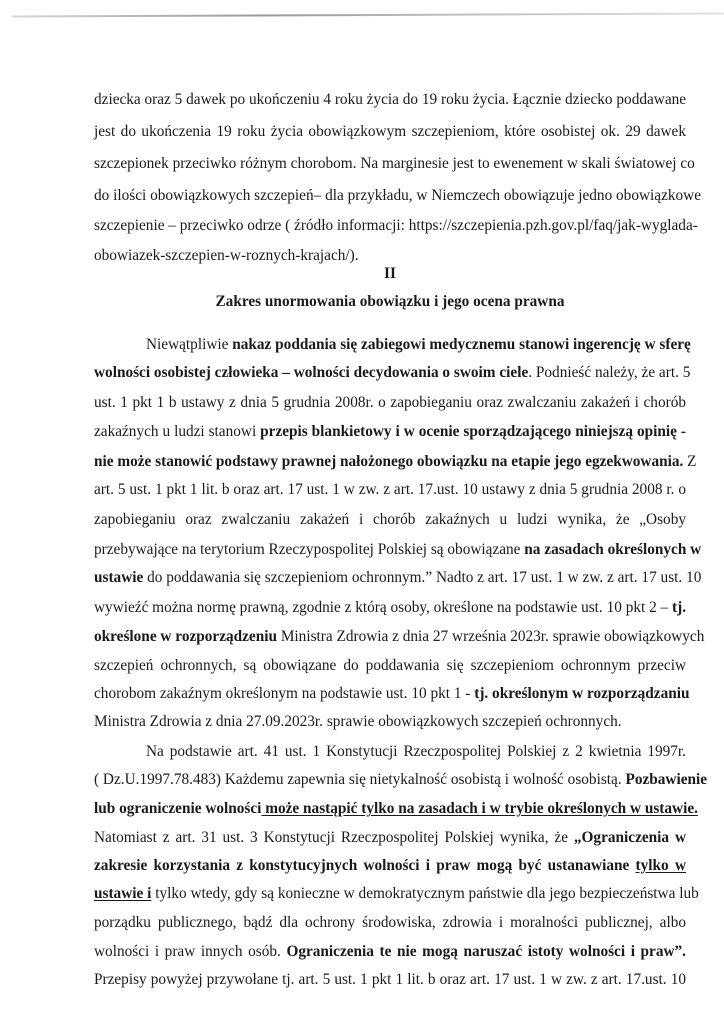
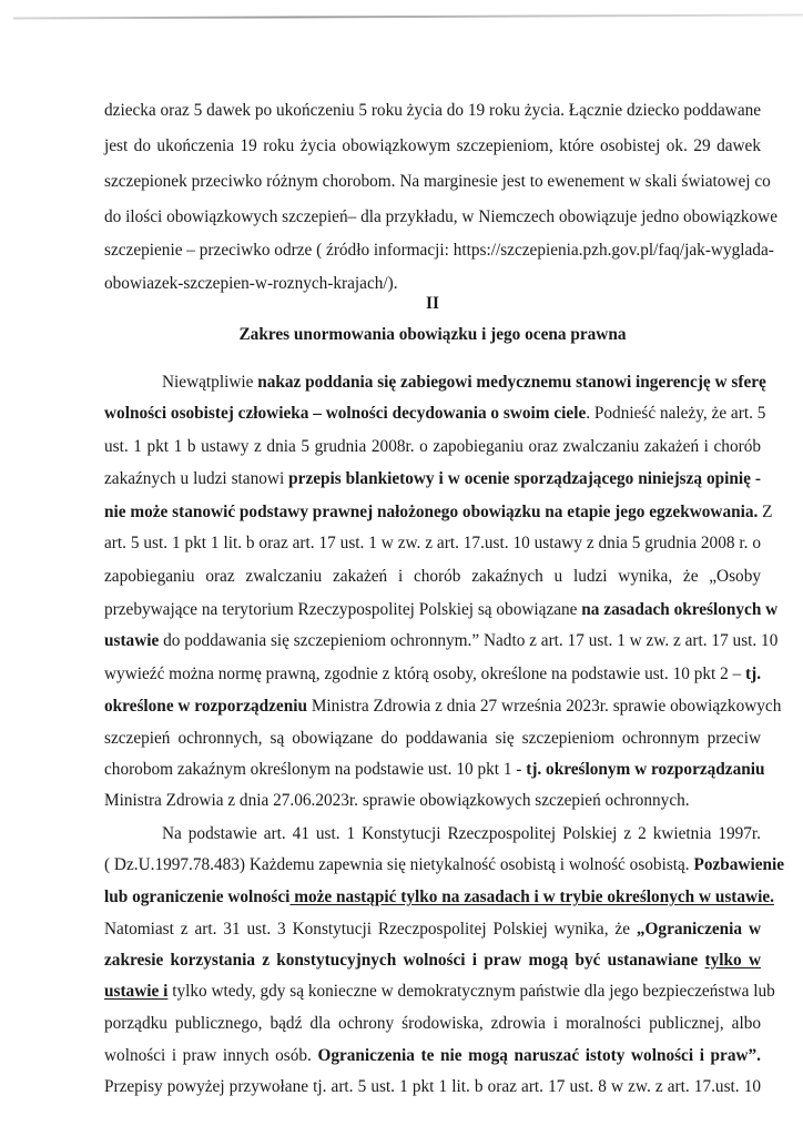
- dziecka oraz 5 dawek po ukończeniu 4 roku życia do 19 roku życia. Łącznie dziecko poddawane
+ dziecka oraz 5 dawek po ukończeniu 5 roku życia do 19 roku życia. Łącznie dziecko poddawane
  jest do ukończenia 19 roku życia obowiązkowym szczepieniom, które osobistej ok. 29 dawek
  szczepionek przeciwko różnym chorobom. Na marginesie jest to ewenement w skali światowej co
  do ilości obowiązkowych szczepień– dla przykładu, w Niemczech obowiązuje jedno obowiązkowe
  szczepienie – przeciwko odrze ( źródło informacji: https://szczepienia.pzh.gov.pl/faq/jak-wyglada-
  obowiazek-szczepien-w-roznych-krajach/).
  II
  Zakres unormowania obowiązku i jego ocena prawna
  Niewątpliwie nakaz poddania się zabiegowi medycznemu stanowi ingerencję w sferę
  wolności osobistej człowieka – wolności decydowania o swoim ciele. Podnieść należy, że art. 5
  ust. 1 pkt 1 b ustawy z dnia 5 grudnia 2008r. o zapobieganiu oraz zwalczaniu zakażeń i chorób
  zakaźnych u ludzi stanowi przepis blankietowy i w ocenie sporządzającego niniejszą opinię -
  nie może stanowić podstawy prawnej nałożonego obowiązku na etapie jego egzekwowania. Z
  art. 5 ust. 1 pkt 1 lit. b oraz art. 17 ust. 1 w zw. z art. 17.ust. 10 ustawy z dnia 5 grudnia 2008 r. o
  zapobieganiu oraz zwalczaniu zakażeń i chorób zakaźnych u ludzi wynika, że „Osoby
  przebywające na terytorium Rzeczypospolitej Polskiej są obowiązane na zasadach określonych w
  ustawie do poddawania się szczepieniom ochronnym.” Nadto z art. 17 ust. 1 w zw. z art. 17 ust. 10
  wywieźć można normę prawną, zgodnie z którą osoby, określone na podstawie ust. 10 pkt 2 – tj.
  określone w rozporządzeniu Ministra Zdrowia z dnia 27 września 2023r. sprawie obowiązkowych
  szczepień ochronnych, są obowiązane do poddawania się szczepieniom ochronnym przeciw
  chorobom zakaźnym określonym na podstawie ust. 10 pkt 1 - tj. określonym w rozporządzaniu
- Ministra Zdrowia z dnia 27.09.2023r. sprawie obowiązkowych szczepień ochronnych.
+ Ministra Zdrowia z dnia 27.06.2023r. sprawie obowiązkowych szczepień ochronnych.
  Na podstawie art. 41 ust. 1 Konstytucji Rzeczpospolitej Polskiej z 2 kwietnia 1997r.
  ( Dz.U.1997.78.483) Każdemu zapewnia się nietykalność osobistą i wolność osobistą. Pozbawienie
  lub ograniczenie wolności może nastąpić tylko na zasadach i w trybie określonych w ustawie.
  Natomiast z art. 31 ust. 3 Konstytucji Rzeczpospolitej Polskiej wynika, że „Ograniczenia w
  zakresie korzystania z konstytucyjnych wolności i praw mogą być ustanawiane tylko w
  ustawie i tylko wtedy, gdy są konieczne w demokratycznym państwie dla jego bezpieczeństwa lub
  porządku publicznego, bądź dla ochrony środowiska, zdrowia i moralności publicznej, albo
  wolności i praw innych osób. Ograniczenia te nie mogą naruszać istoty wolności i praw”.
- Przepisy powyżej przywołane tj. art. 5 ust. 1 pkt 1 lit. b oraz art. 17 ust. 1 w zw. z art. 17.ust. 10
+ Przepisy powyżej przywołane tj. art. 5 ust. 1 pkt 1 lit. b oraz art. 17 ust. 8 w zw. z art. 17.ust. 10
